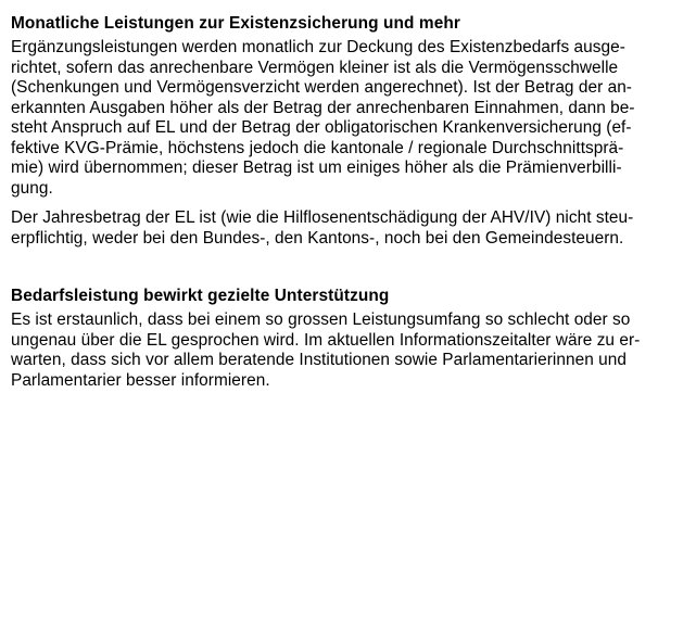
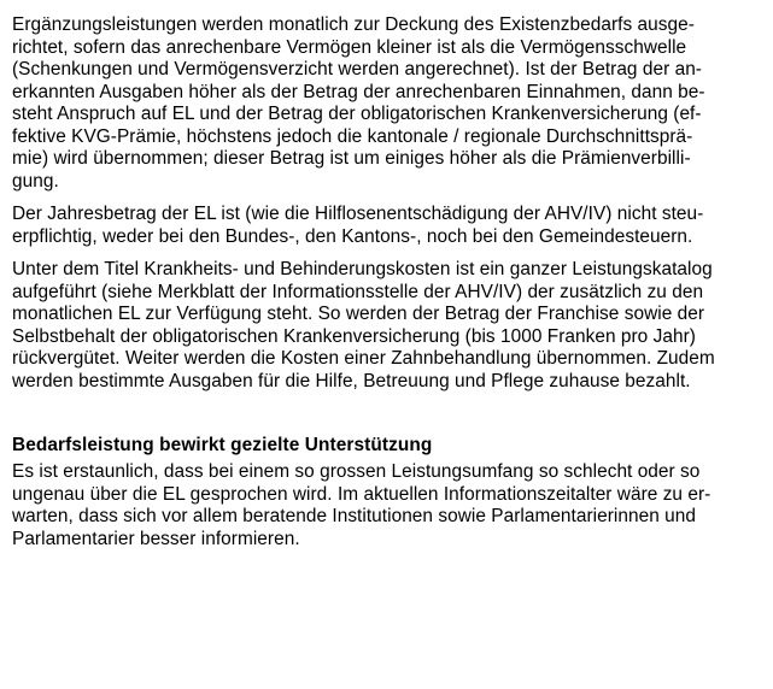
- Monatliche Leistungen zur Existenzsicherung und mehr
  Ergänzungsleistungen werden monatlich zur Deckung des Existenzbedarfs ausge-
  richtet, sofern das anrechenbare Vermögen kleiner ist als die Vermögensschwelle
  (Schenkungen und Vermögensverzicht werden angerechnet). Ist der Betrag der an-
  erkannten Ausgaben höher als der Betrag der anrechenbaren Einnahmen, dann be-
  steht Anspruch auf EL und der Betrag der obligatorischen Krankenversicherung (ef-
  fektive KVG-Prämie, höchstens jedoch die kantonale / regionale Durchschnittsprä-
  mie) wird übernommen; dieser Betrag ist um einiges höher als die Prämienverbilli-
  gung.
  Der Jahresbetrag der EL ist (wie die Hilflosenentschädigung der AHV/IV) nicht steu-
  erpflichtig, weder bei den Bundes-, den Kantons-, noch bei den Gemeindesteuern.
+ Unter dem Titel Krankheits- und Behinderungskosten ist ein ganzer Leistungskatalog
+ aufgeführt (siehe Merkblatt der Informationsstelle der AHV/IV) der zusätzlich zu den
+ monatlichen EL zur Verfügung steht. So werden der Betrag der Franchise sowie der
+ Selbstbehalt der obligatorischen Krankenversicherung (bis 1000 Franken pro Jahr)
+ rückvergütet. Weiter werden die Kosten einer Zahnbehandlung übernommen. Zudem
+ werden bestimmte Ausgaben für die Hilfe, Betreuung und Pflege zuhause bezahlt.
  Bedarfsleistung bewirkt gezielte Unterstützung
  Es ist erstaunlich, dass bei einem so grossen Leistungsumfang so schlecht oder so
  ungenau über die EL gesprochen wird. Im aktuellen Informationszeitalter wäre zu er-
  warten, dass sich vor allem beratende Institutionen sowie Parlamentarierinnen und
  Parlamentarier besser informieren.
